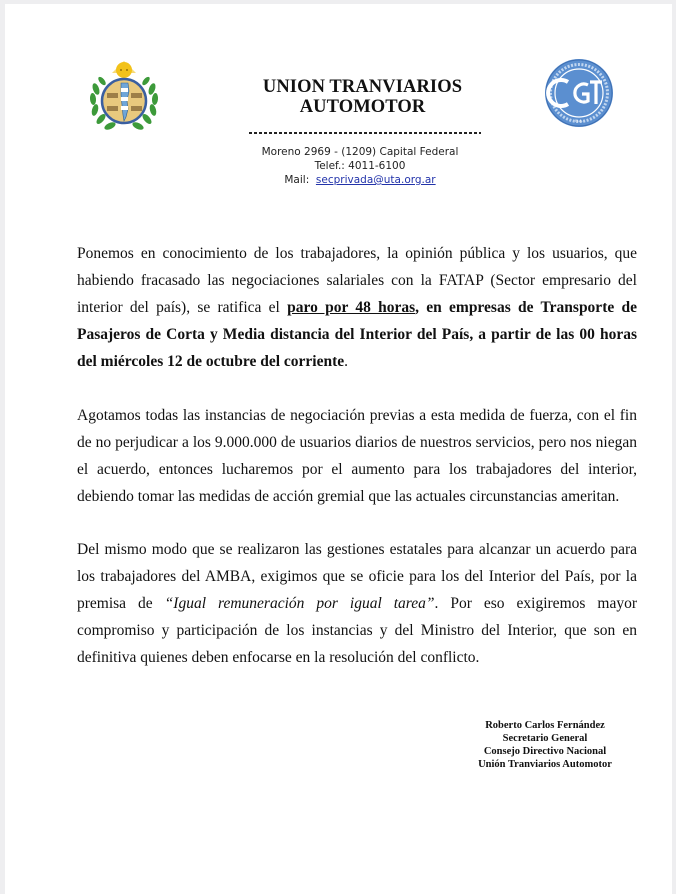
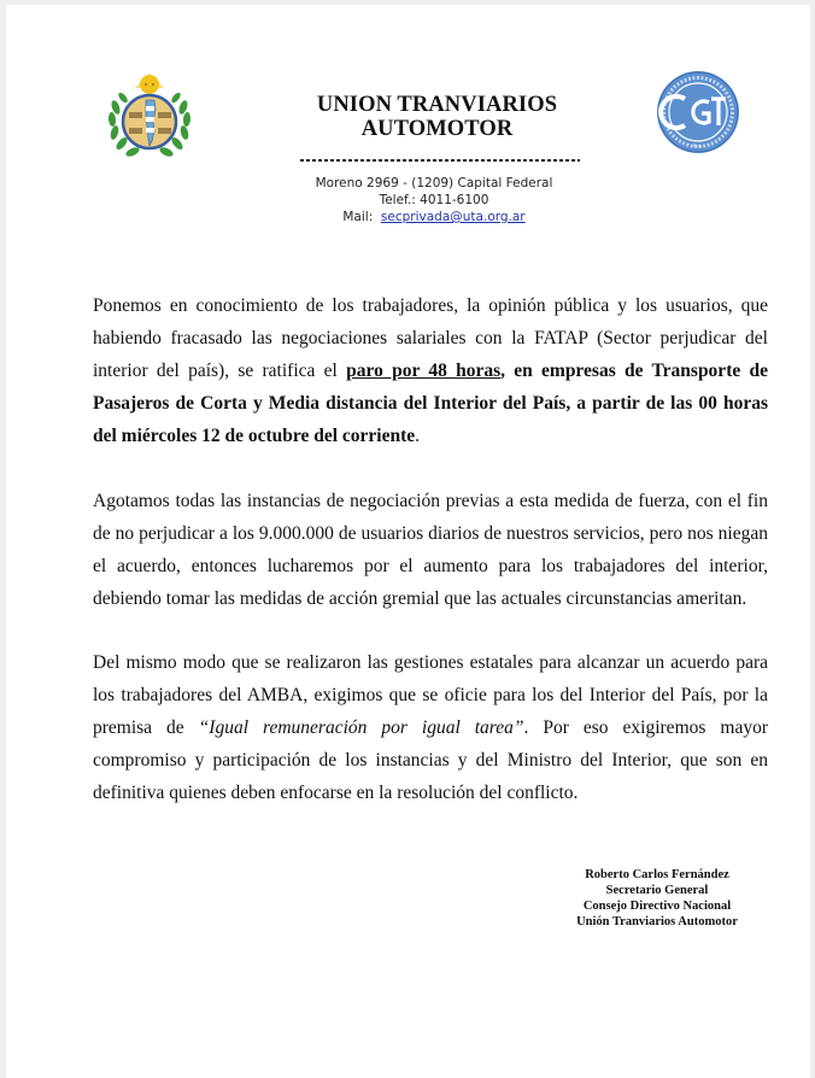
  UNION TRANVIARIOS AUTOMOTOR
  Moreno 2969 - (1209) Capital Federal
  Telef.: 4011-6100
  Mail: secprivada@uta.org.ar
- Ponemos en conocimiento de los trabajadores, la opinión pública y los usuarios, que habiendo fracasado las negociaciones salariales con la FATAP (Sector empresario del interior del país), se ratifica el paro por 48 horas, en empresas de Transporte de Pasajeros de Corta y Media distancia del Interior del País, a partir de las 00 horas del miércoles 12 de octubre del corriente.
+ Ponemos en conocimiento de los trabajadores, la opinión pública y los usuarios, que habiendo fracasado las negociaciones salariales con la FATAP (Sector perjudicar del interior del país), se ratifica el paro por 48 horas, en empresas de Transporte de Pasajeros de Corta y Media distancia del Interior del País, a partir de las 00 horas del miércoles 12 de octubre del corriente.
  Agotamos todas las instancias de negociación previas a esta medida de fuerza, con el fin de no perjudicar a los 9.000.000 de usuarios diarios de nuestros servicios, pero nos niegan el acuerdo, entonces lucharemos por el aumento para los trabajadores del interior, debiendo tomar las medidas de acción gremial que las actuales circunstancias ameritan.
  Del mismo modo que se realizaron las gestiones estatales para alcanzar un acuerdo para los trabajadores del AMBA, exigimos que se oficie para los del Interior del País, por la premisa de “Igual remuneración por igual tarea”. Por eso exigiremos mayor compromiso y participación de los instancias y del Ministro del Interior, que son en definitiva quienes deben enfocarse en la resolución del conflicto.
  Roberto Carlos Fernández
  Secretario General
  Consejo Directivo Nacional
  Unión Tranviarios Automotor
